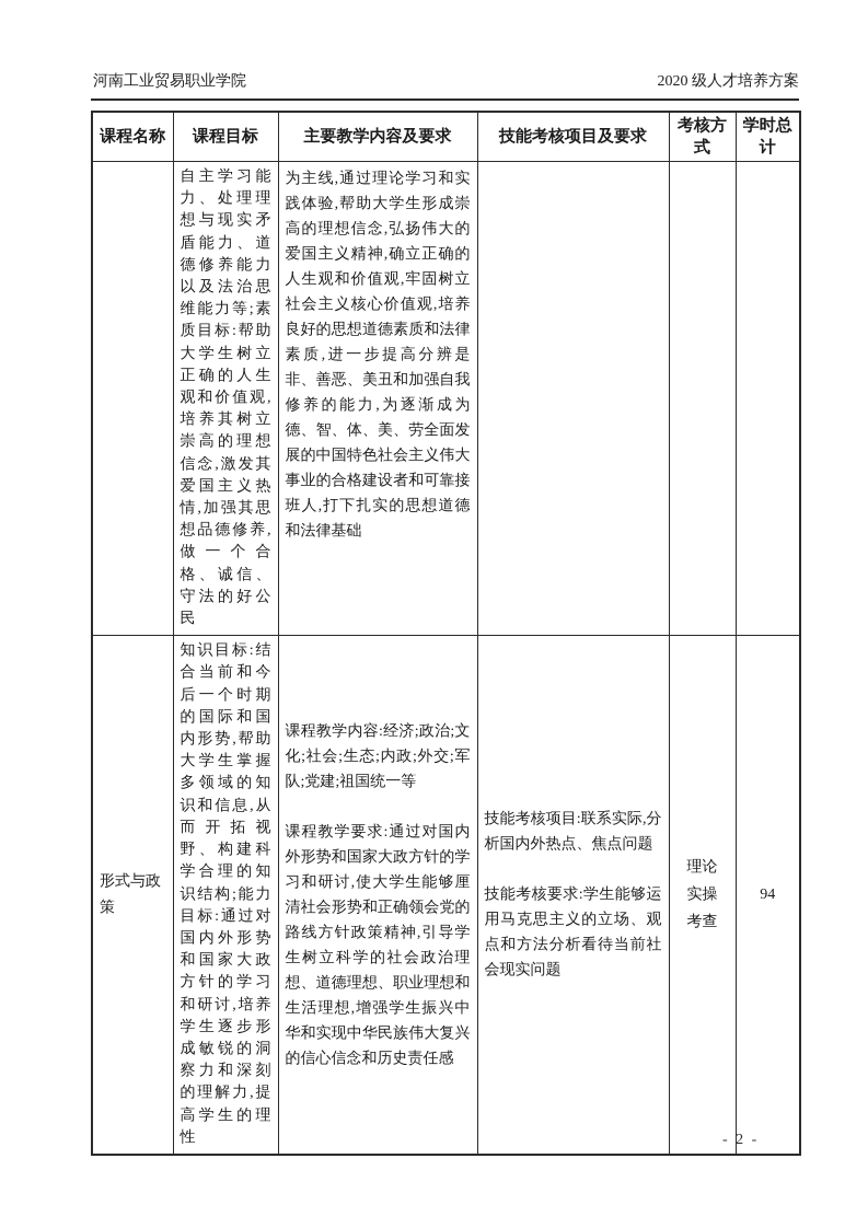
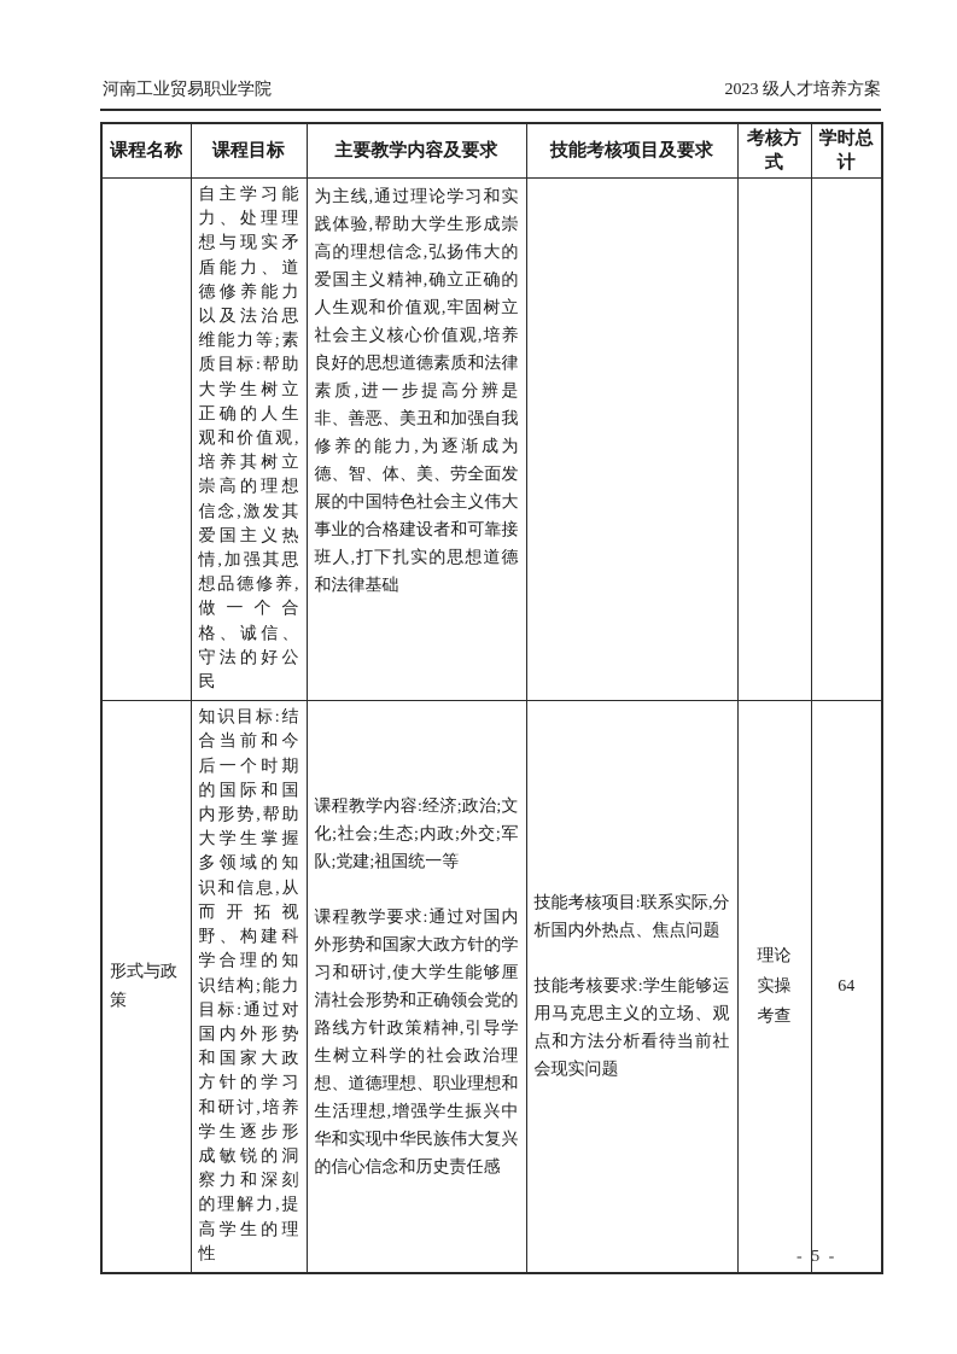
  河南工业贸易职业学院
- 2020 级人才培养方案
+ 2023 级人才培养方案
  课程名称	课程目标	主要教学内容及要求	技能考核项目及要求	考核方式	学时总计
  	自主学习能力、处理理想与现实矛盾能力、道德修养能力以及法治思维能力等;素质目标:帮助大学生树立正确的人生观和价值观,培养其树立崇高的理想信念,激发其爱国主义热情,加强其思想品德修养,做一个合格、诚信、守法的好公民	为主线,通过理论学习和实践体验,帮助大学生形成崇高的理想信念,弘扬伟大的爱国主义精神,确立正确的人生观和价值观,牢固树立社会主义核心价值观,培养良好的思想道德素质和法律素质,进一步提高分辨是非、善恶、美丑和加强自我修养的能力,为逐渐成为德、智、体、美、劳全面发展的中国特色社会主义伟大事业的合格建设者和可靠接班人,打下扎实的思想道德和法律基础
- 形式与政策	知识目标:结合当前和今后一个时期的国际和国内形势,帮助大学生掌握多领域的知识和信息,从而开拓视野、构建科学合理的知识结构;能力目标:通过对国内外形势和国家大政方针的学习和研讨,培养学生逐步形成敏锐的洞察力和深刻的理解力,提高学生的理性	课程教学内容:经济;政治;文化;社会;生态;内政;外交;军队;党建;祖国统一等 课程教学要求:通过对国内外形势和国家大政方针的学习和研讨,使大学生能够厘清社会形势和正确领会党的路线方针政策精神,引导学生树立科学的社会政治理想、道德理想、职业理想和生活理想,增强学生振兴中华和实现中华民族伟大复兴的信心信念和历史责任感	技能考核项目:联系实际,分析国内外热点、焦点问题 技能考核要求:学生能够运用马克思主义的立场、观点和方法分析看待当前社会现实问题	理论 实操 考查	94
+ 形式与政策	知识目标:结合当前和今后一个时期的国际和国内形势,帮助大学生掌握多领域的知识和信息,从而开拓视野、构建科学合理的知识结构;能力目标:通过对国内外形势和国家大政方针的学习和研讨,培养学生逐步形成敏锐的洞察力和深刻的理解力,提高学生的理性	课程教学内容:经济;政治;文化;社会;生态;内政;外交;军队;党建;祖国统一等 课程教学要求:通过对国内外形势和国家大政方针的学习和研讨,使大学生能够厘清社会形势和正确领会党的路线方针政策精神,引导学生树立科学的社会政治理想、道德理想、职业理想和生活理想,增强学生振兴中华和实现中华民族伟大复兴的信心信念和历史责任感	技能考核项目:联系实际,分析国内外热点、焦点问题 技能考核要求:学生能够运用马克思主义的立场、观点和方法分析看待当前社会现实问题	理论 实操 考查	64
- - 2 -
+ - 5 -
